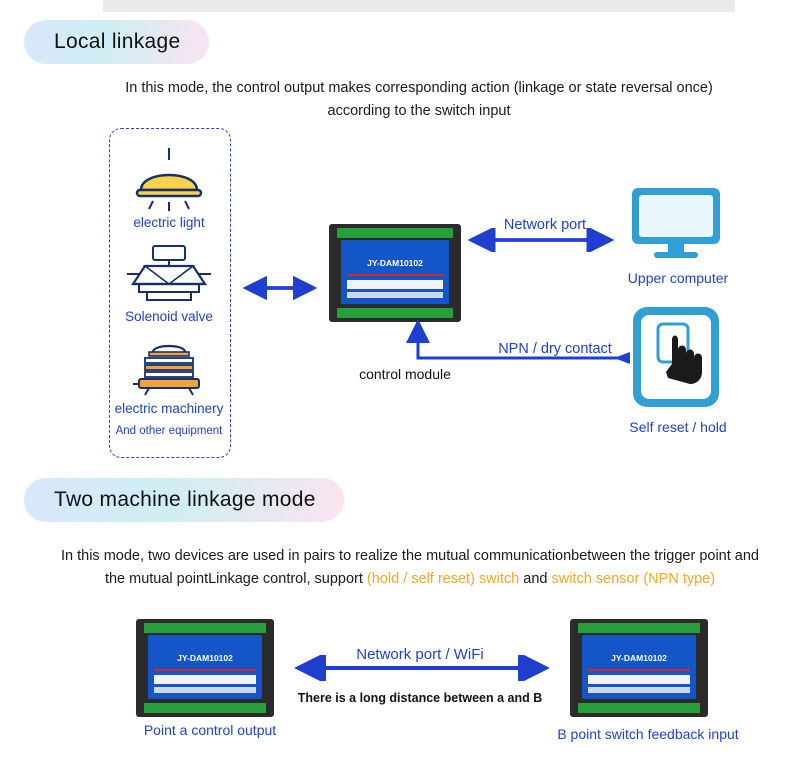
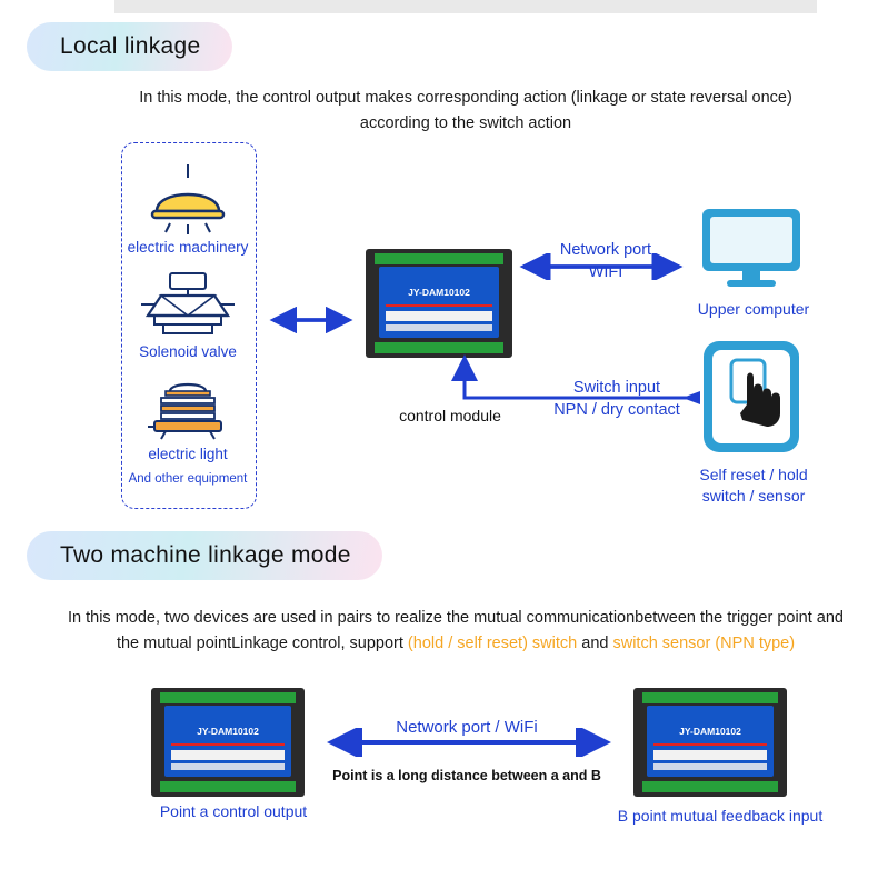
  Local linkage
- In this mode, the control output makes corresponding action (linkage or state reversal once) according to the switch input
+ In this mode, the control output makes corresponding action (linkage or state reversal once) according to the switch action
- electric light
+ electric machinery
  Solenoid valve
- electric machinery
+ electric light
  And other equipment
  JY-DAM10102
  control module
  Network port
+ WIFI
+ Switch input
  NPN / dry contact
  Upper computer
  Self reset / hold
+ switch / sensor
  Two machine linkage mode
  In this mode, two devices are used in pairs to realize the mutual communicationbetween the trigger point and the mutual pointLinkage control, support (hold / self reset) switch and switch sensor (NPN type)
  JY-DAM10102
  Point a control output
  JY-DAM10102
- B point switch feedback input
+ B point mutual feedback input
  Network port / WiFi
- There is a long distance between a and B
+ Point is a long distance between a and B
